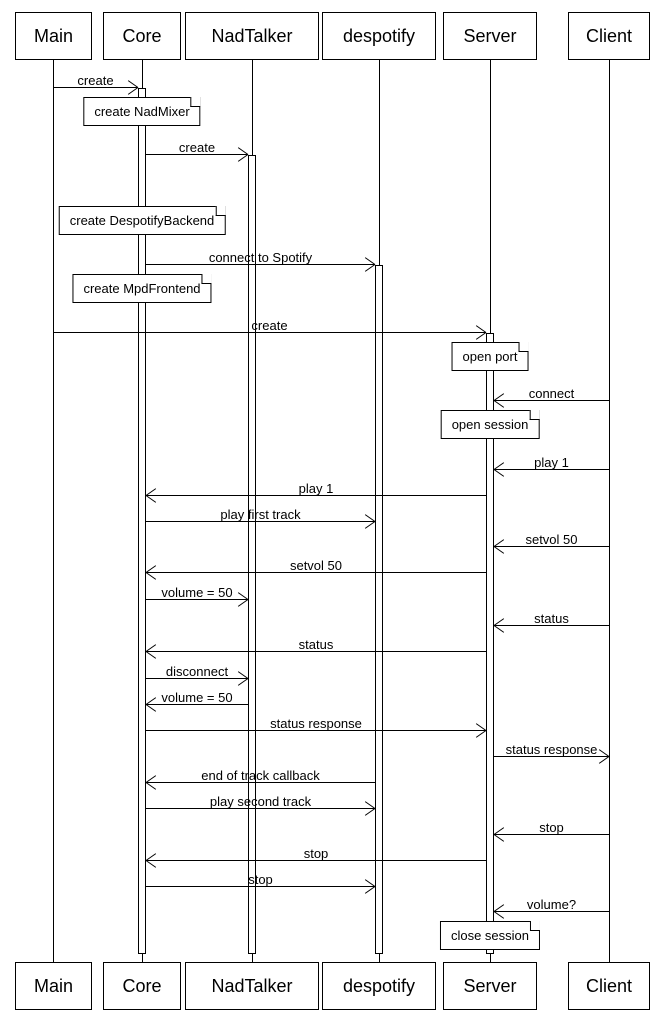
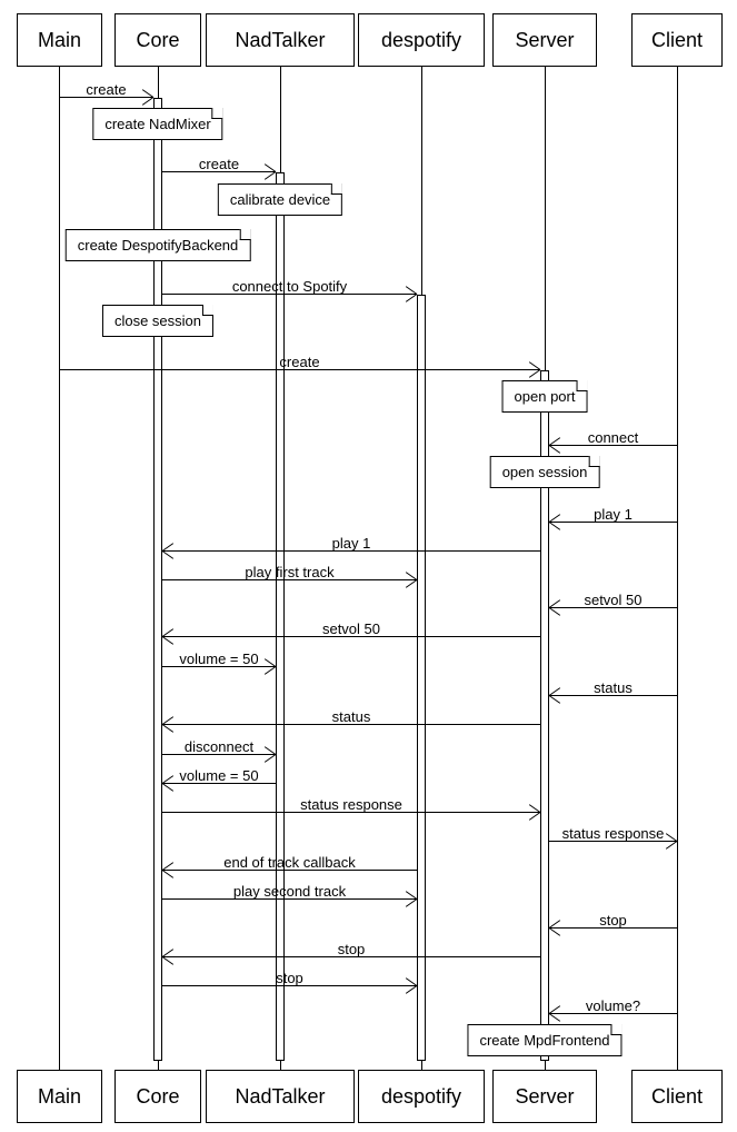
  create
  create
  connect to Spotify
  create
  connect
  play 1
  play 1
  play first track
  setvol 50
  setvol 50
  volume = 50
  status
  status
  disconnect
  volume = 50
  status response
  status response
  end of track callback
  play second track
  stop
  stop
  stop
  volume?
  create NadMixer
+ calibrate device
  create DespotifyBackend
- create MpdFrontend
+ close session
  open port
  open session
- close session
+ create MpdFrontend
  Main
  Core
  NadTalker
  despotify
  Server
  Client
  Main
  Core
  NadTalker
  despotify
  Server
  Client
